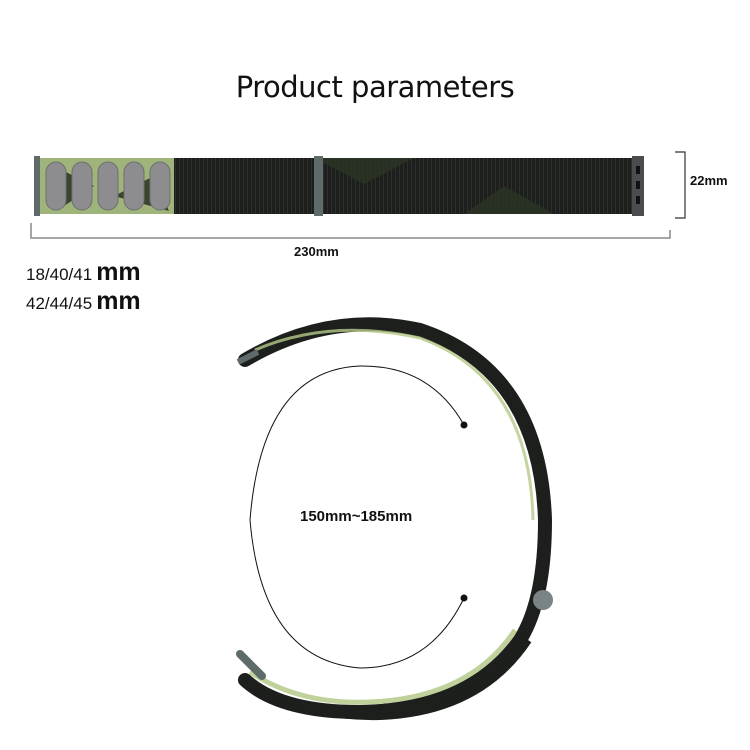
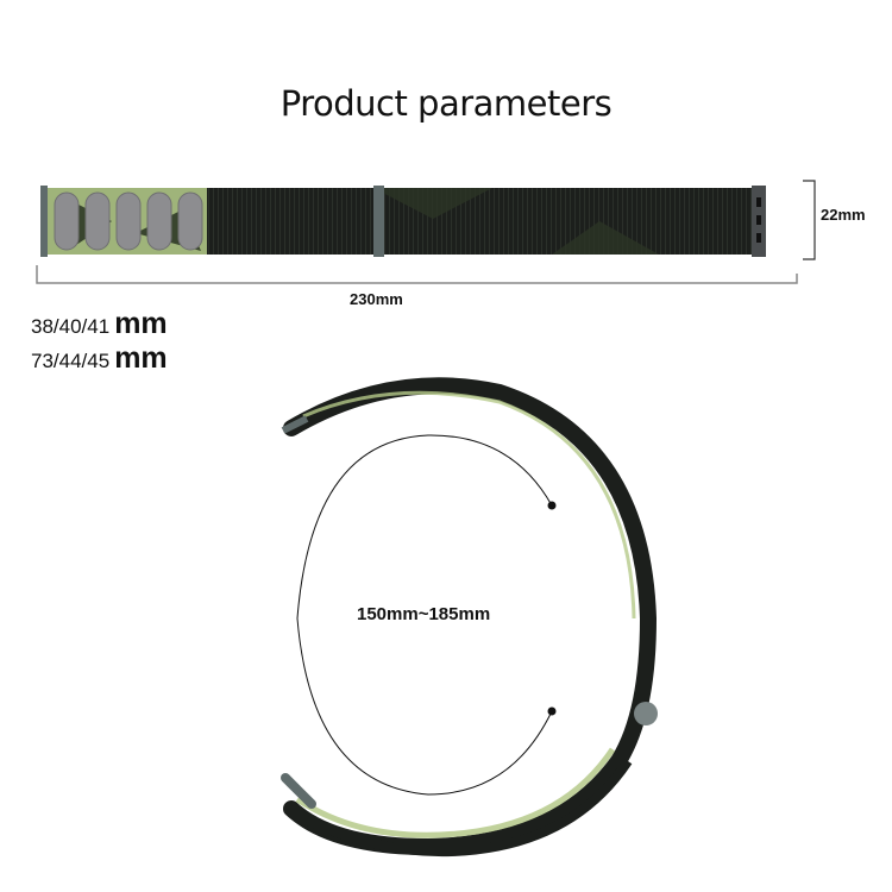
  Product parameters
  230mm
  22mm
- 18/40/41 mm
+ 38/40/41 mm
- 42/44/45 mm
+ 73/44/45 mm
  150mm~185mm
